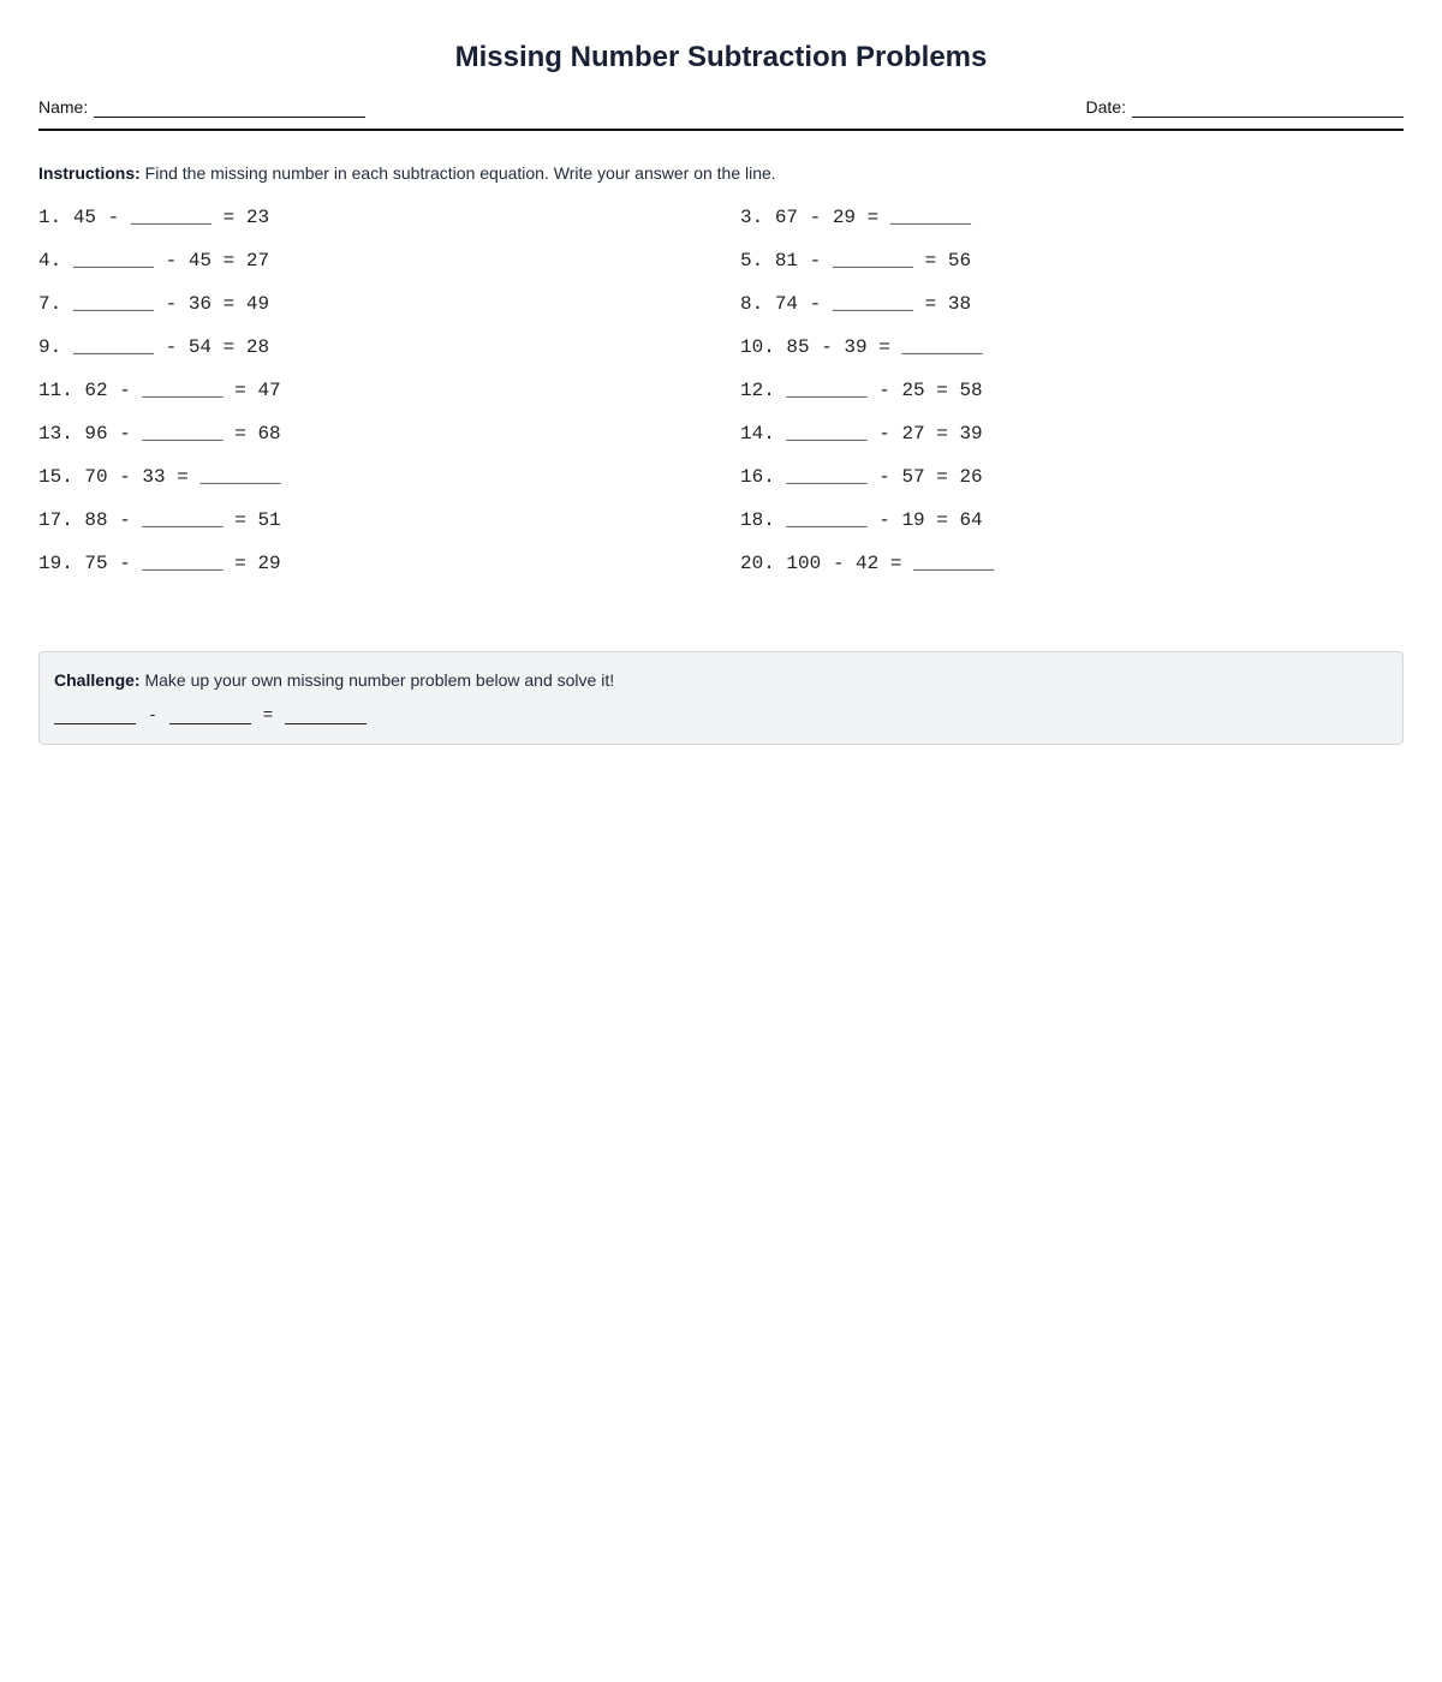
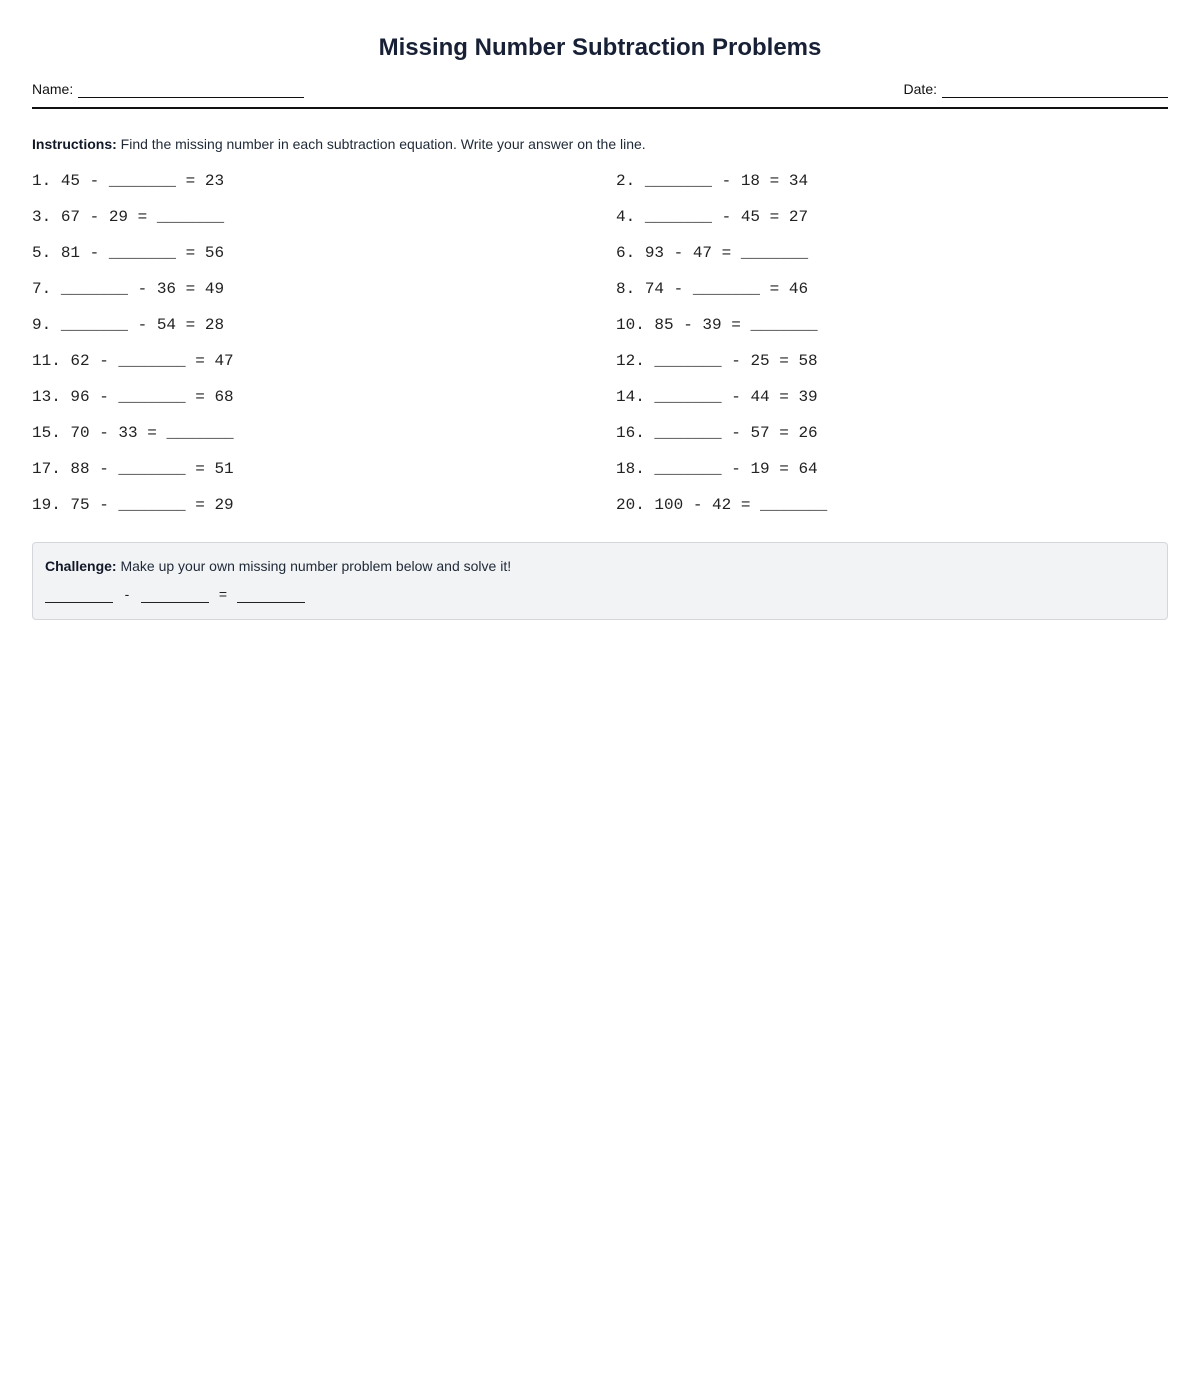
  Missing Number Subtraction Problems
  Name:
  Date:
  Instructions: Find the missing number in each subtraction equation. Write your answer on the line.
  1. 45 - _______ = 23
+ 2. _______ - 18 = 34
  3. 67 - 29 = _______
  4. _______ - 45 = 27
  5. 81 - _______ = 56
+ 6. 93 - 47 = _______
  7. _______ - 36 = 49
- 8. 74 - _______ = 38
+ 8. 74 - _______ = 46
  9. _______ - 54 = 28
  10. 85 - 39 = _______
  11. 62 - _______ = 47
  12. _______ - 25 = 58
  13. 96 - _______ = 68
- 14. _______ - 27 = 39
+ 14. _______ - 44 = 39
  15. 70 - 33 = _______
  16. _______ - 57 = 26
  17. 88 - _______ = 51
  18. _______ - 19 = 64
  19. 75 - _______ = 29
  20. 100 - 42 = _______
  Challenge: Make up your own missing number problem below and solve it!
  -
  =
